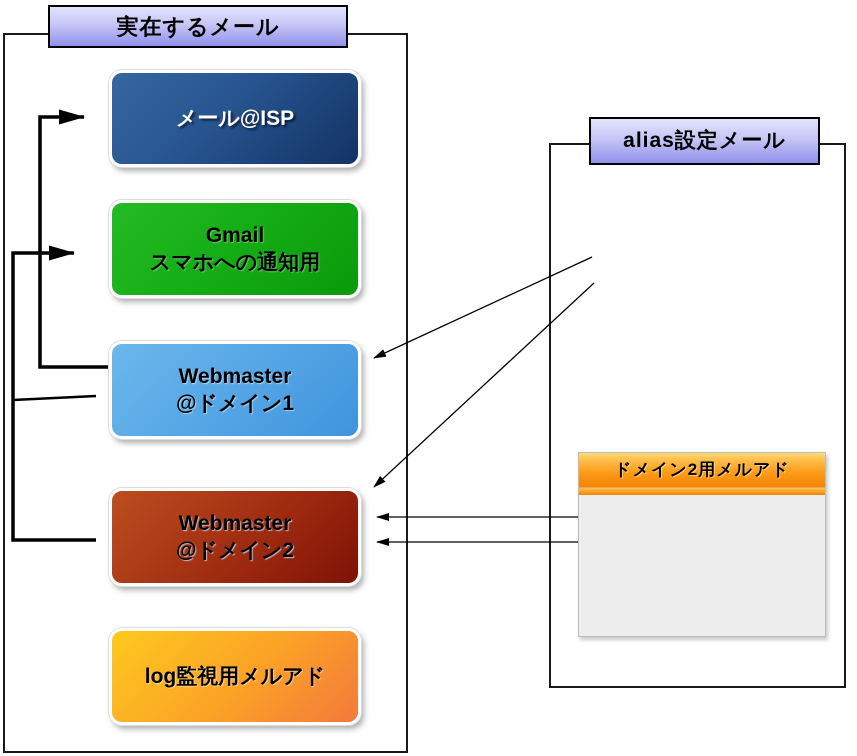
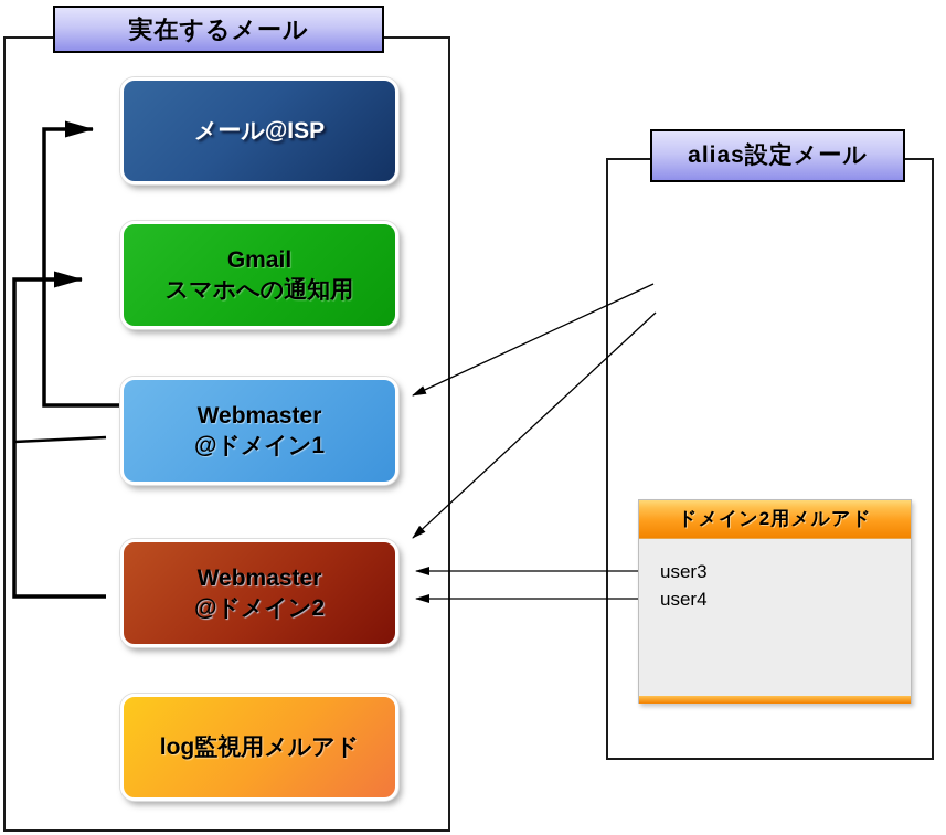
  実在するメール
  alias設定メール
  メール@ISP
  Gmail
  スマホへの通知用
  Webmaster
  @ドメイン1
  Webmaster
  @ドメイン2
  log監視用メルアド
  ドメイン2用メルアド
+ user3
+ user4
